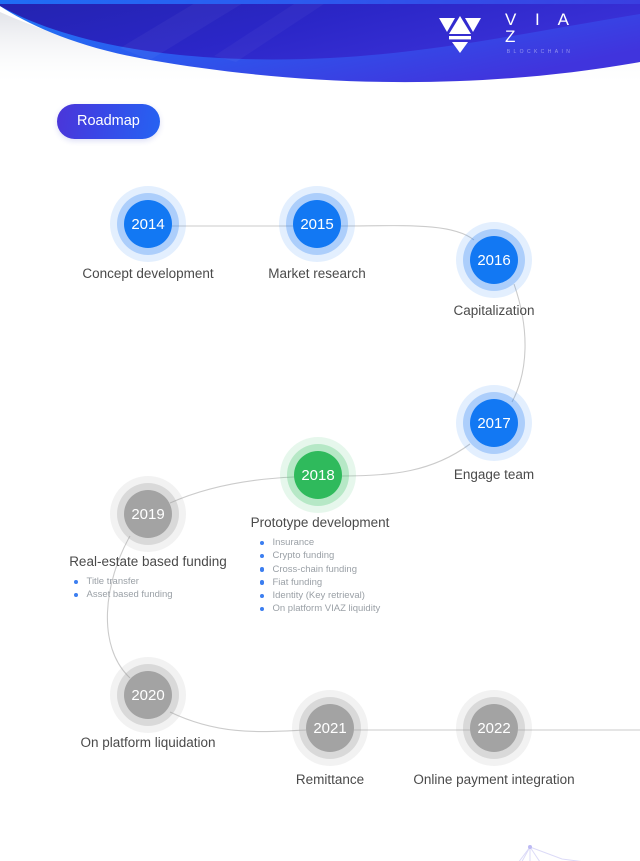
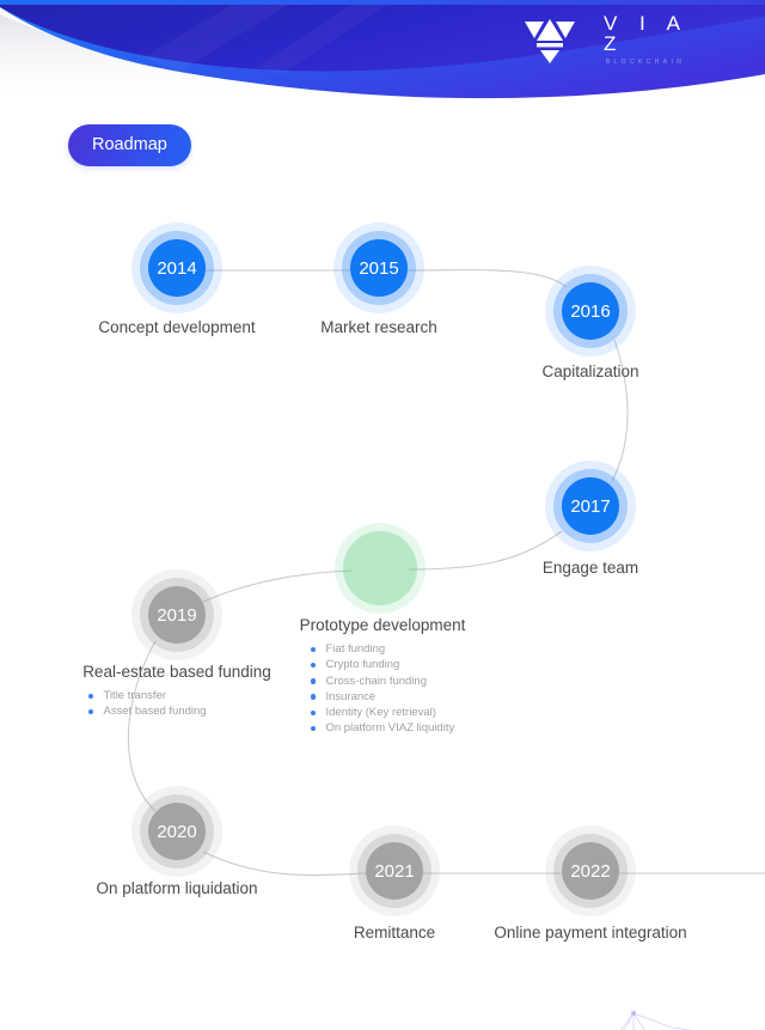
  V I A Z
  Roadmap
  2014
  Concept development
  2015
  Market research
  2016
  Capitalization
  2017
  Engage team
- 2018
  Prototype development
- Insurance
+ Fiat funding
  Crypto funding
  Cross-chain funding
- Fiat funding
+ Insurance
  Identity (Key retrieval)
  On platform VIAZ liquidity
  2019
  Real-estate based funding
  Title transfer
  Asset based funding
  2020
  On platform liquidation
  2021
  Remittance
  2022
  Online payment integration
